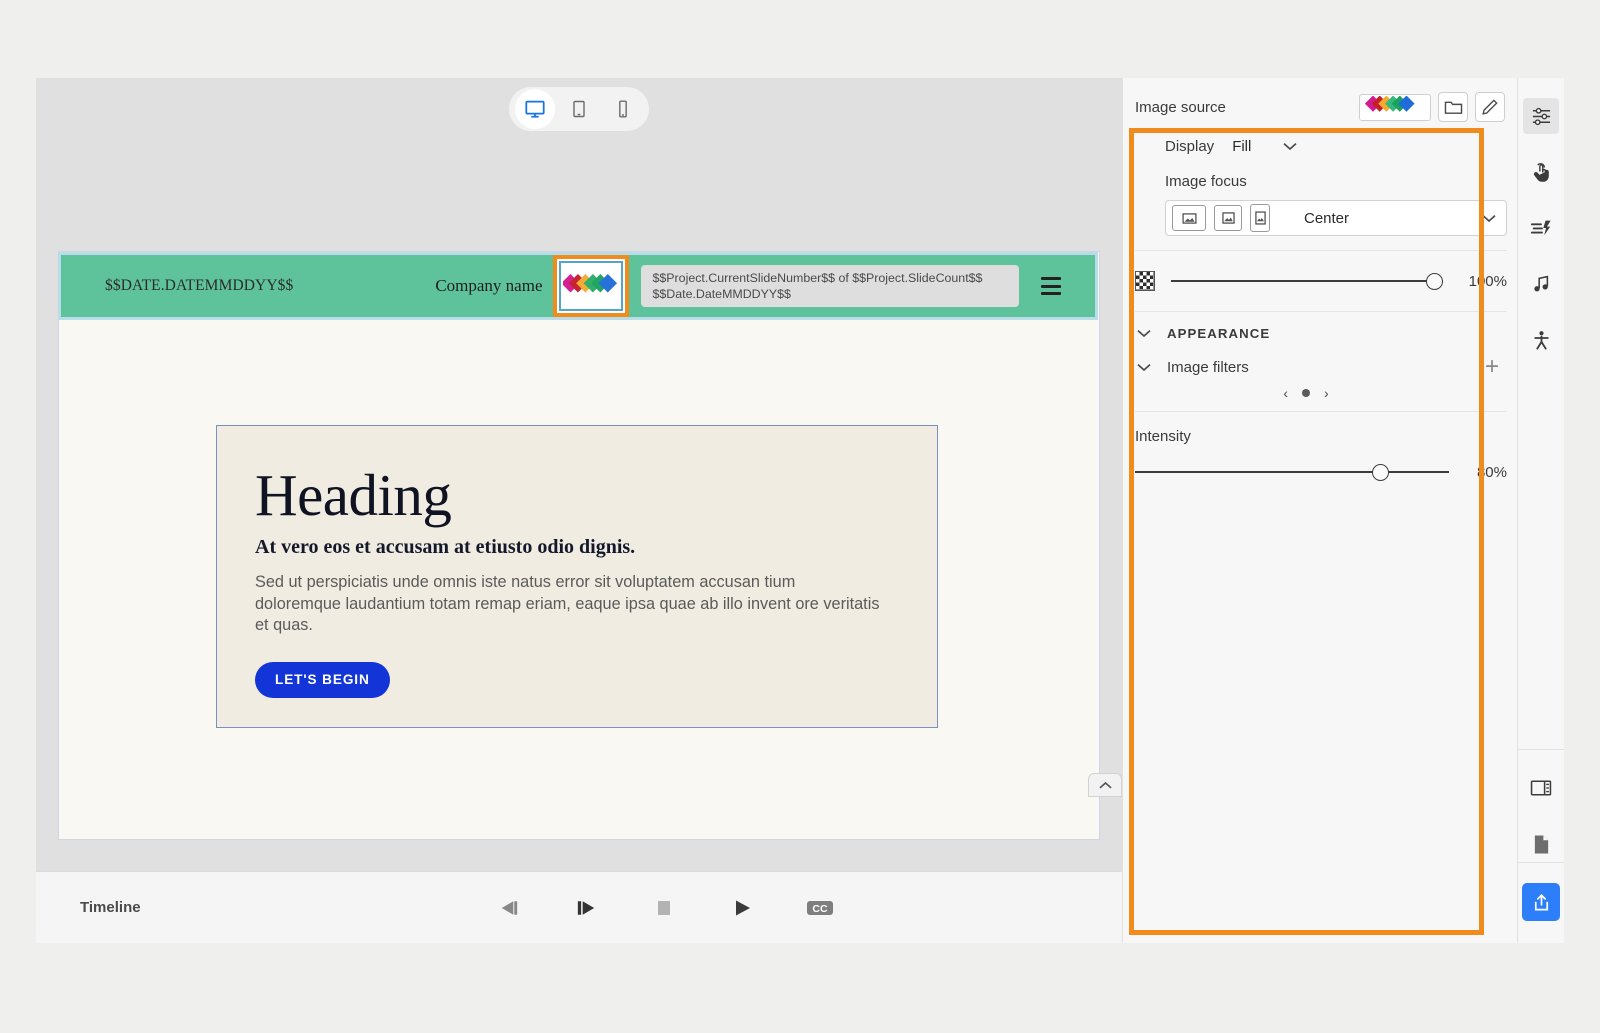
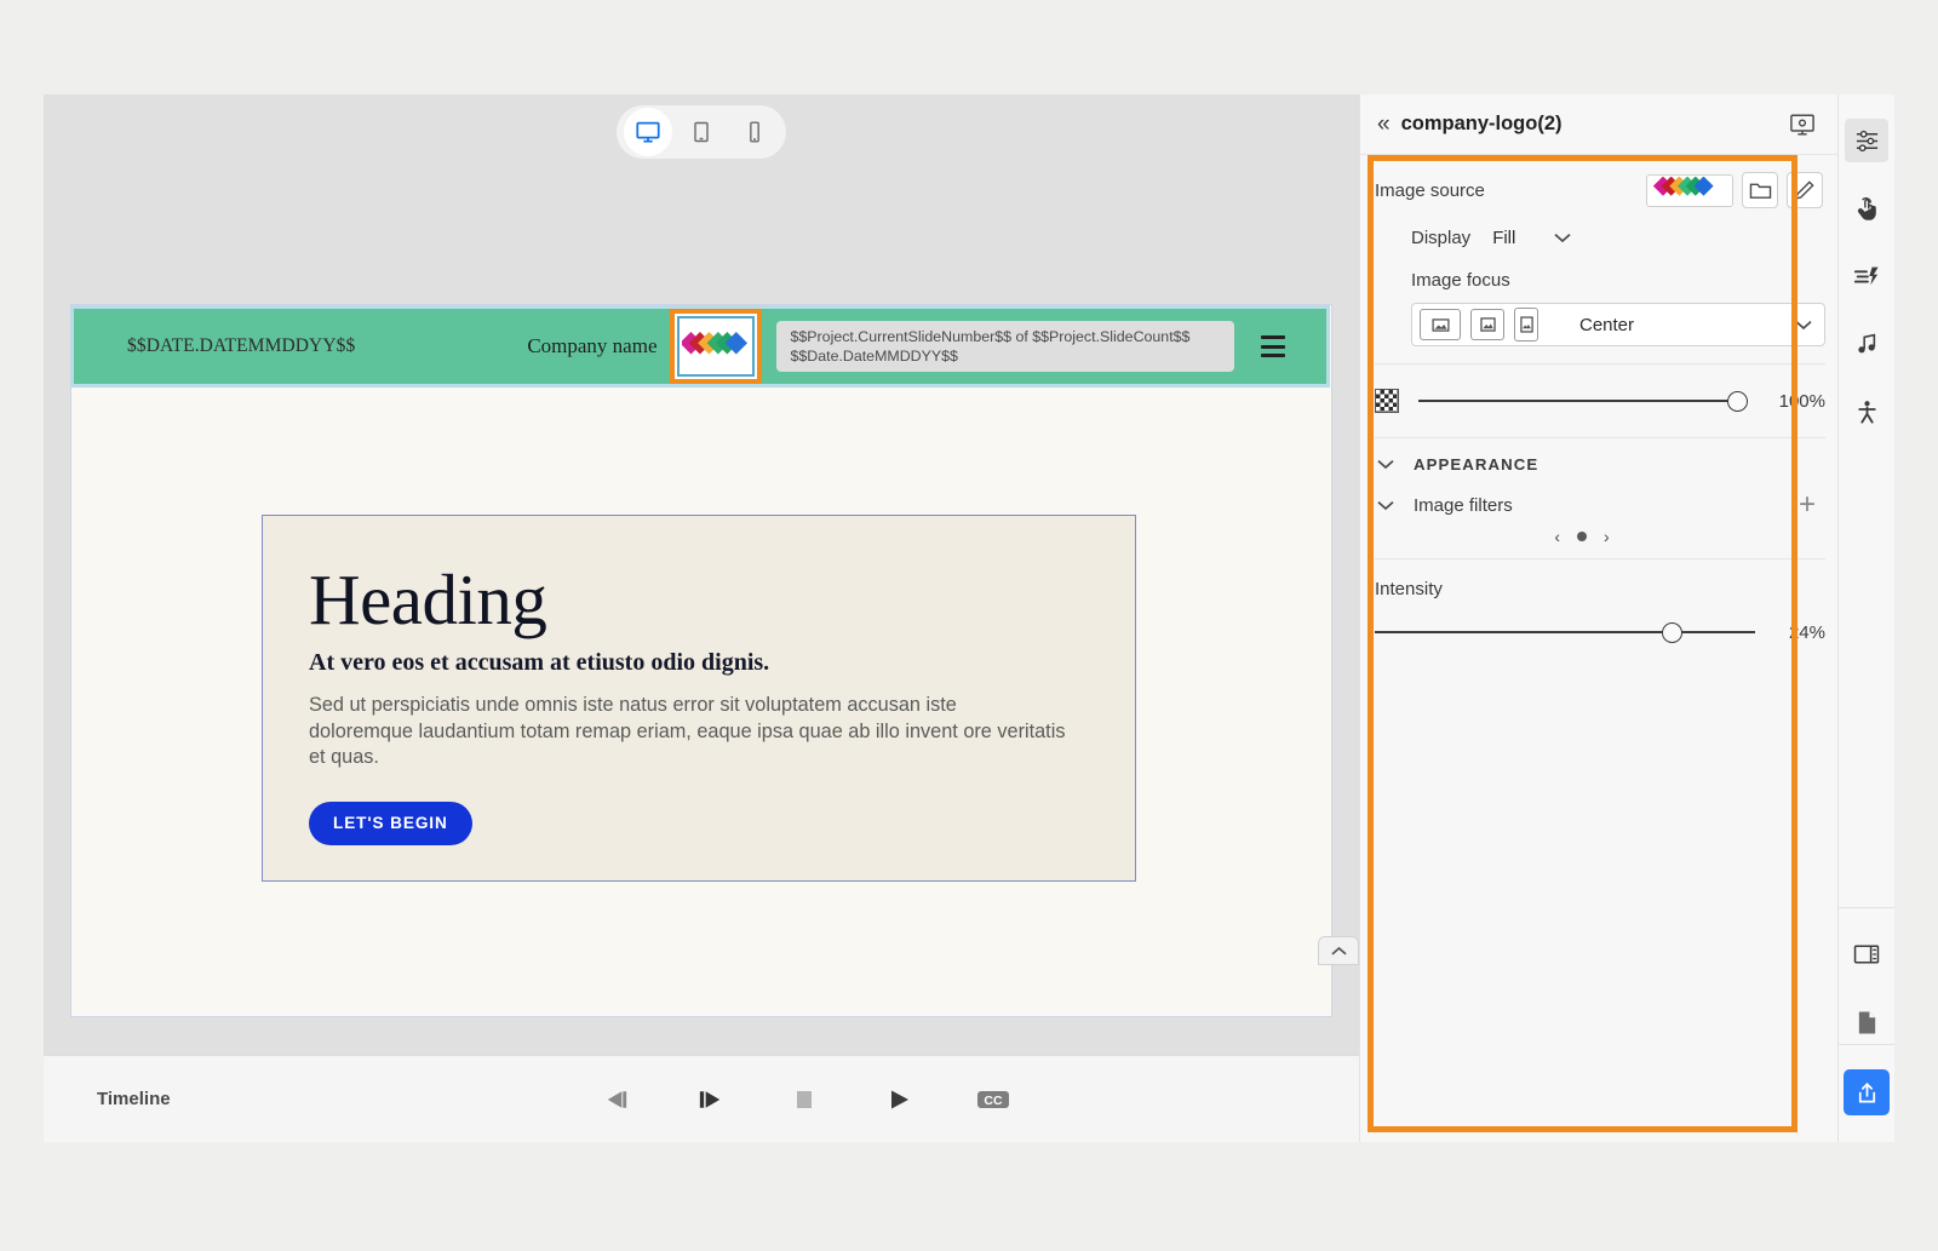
  $$DATE.DATEMMDDYY$$
  Company name
  $$Project.CurrentSlideNumber$$ of $$Project.SlideCount$$
  $$Date.DateMMDDYY$$
  Heading
  At vero eos et accusam at etiusto odio dignis.
- Sed ut perspiciatis unde omnis iste natus error sit voluptatem accusan tium doloremque laudantium totam remap eriam, eaque ipsa quae ab illo invent ore veritatis et quas.
+ Sed ut perspiciatis unde omnis iste natus error sit voluptatem accusan iste doloremque laudantium totam remap eriam, eaque ipsa quae ab illo invent ore veritatis et quas.
  LET'S BEGIN
  Timeline
  CC
+ «
+ company-logo(2)
  Image source
  Display
  Fill
  Image focus
  Center
  100%
  APPEARANCE
  Image filters
  +
  ‹
  ›
  Intensity
- 80%
+ 24%
